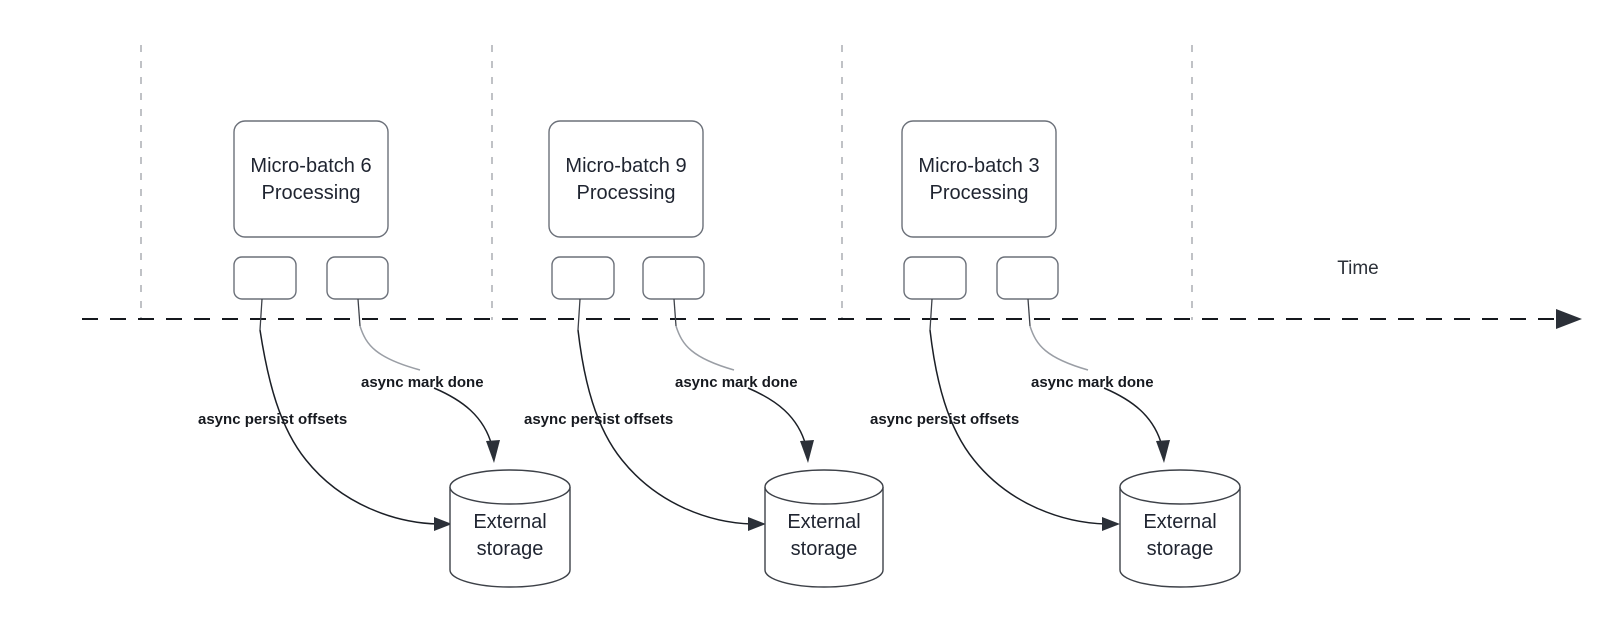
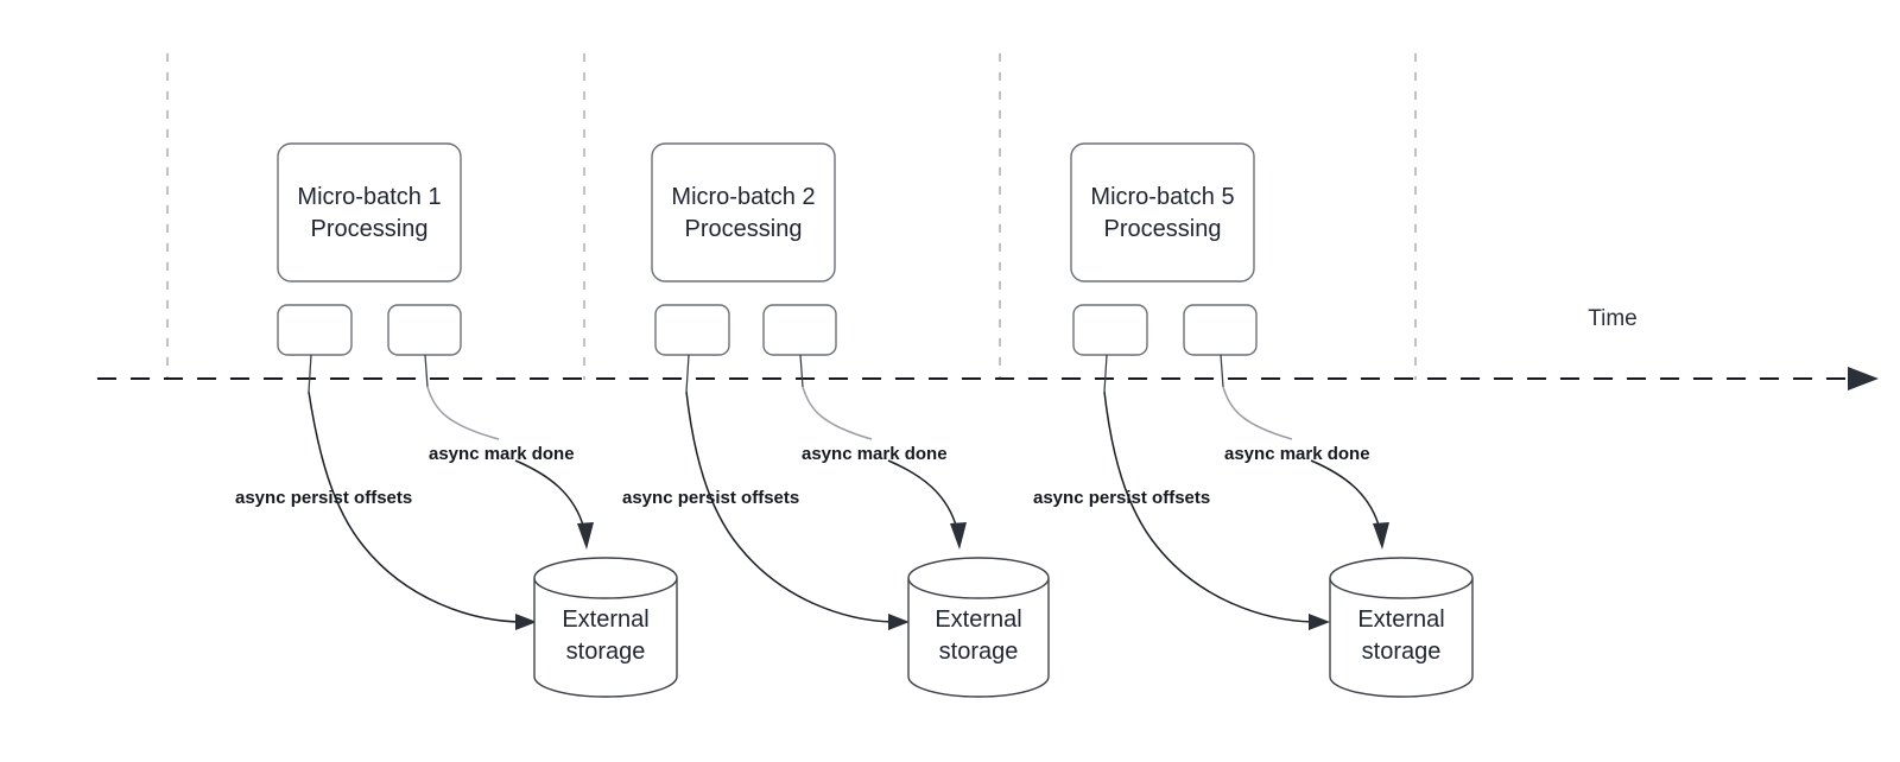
  Time
- Micro-batch 6
+ Micro-batch 1
  Processing
  async persist offsets
  async mark done
  External
  storage
- Micro-batch 9
+ Micro-batch 2
  Processing
  async persist offsets
  async mark done
  External
  storage
- Micro-batch 3
+ Micro-batch 5
  Processing
  async persist offsets
  async mark done
  External
  storage
